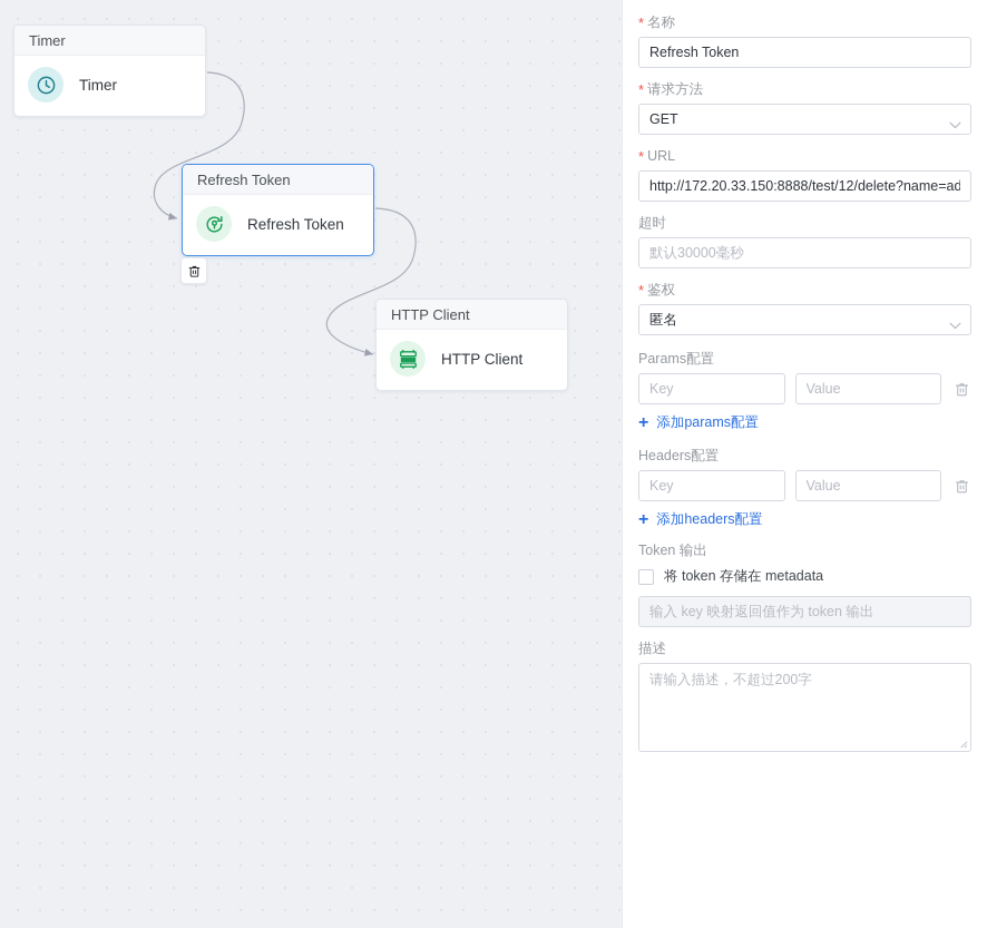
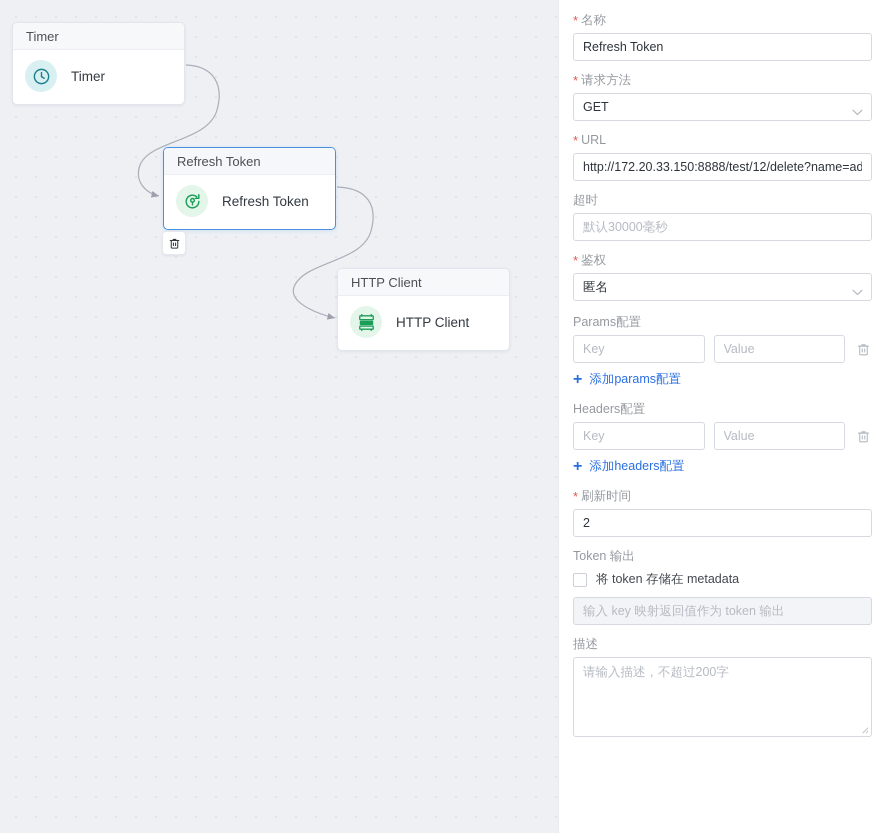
  Timer
  Timer
  Refresh Token
  Refresh Token
  HTTP Client
  HTTP Client
  名称
  Refresh Token
  请求方法
  GET
  URL
  http://172.20.33.150:8888/test/12/delete?name=ad
  超时
  默认30000毫秒
  鉴权
  匿名
  Params配置
  Key
  Value
  +
  添加params配置
  Headers配置
  Key
  Value
  +
  添加headers配置
+ 刷新时间
+ 2
  Token 输出
  将 token 存储在 metadata
  输入 key 映射返回值作为 token 输出
  描述
  请输入描述，不超过200字
